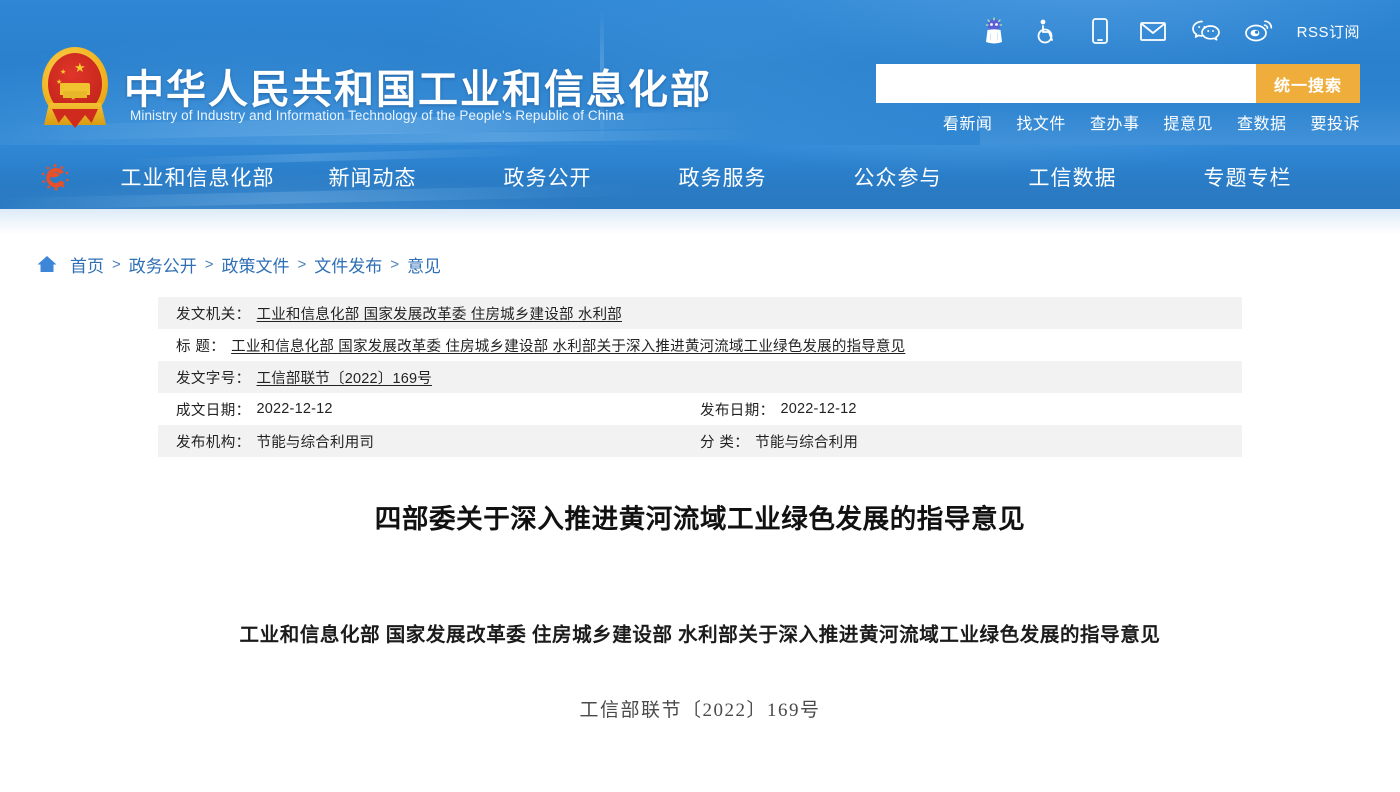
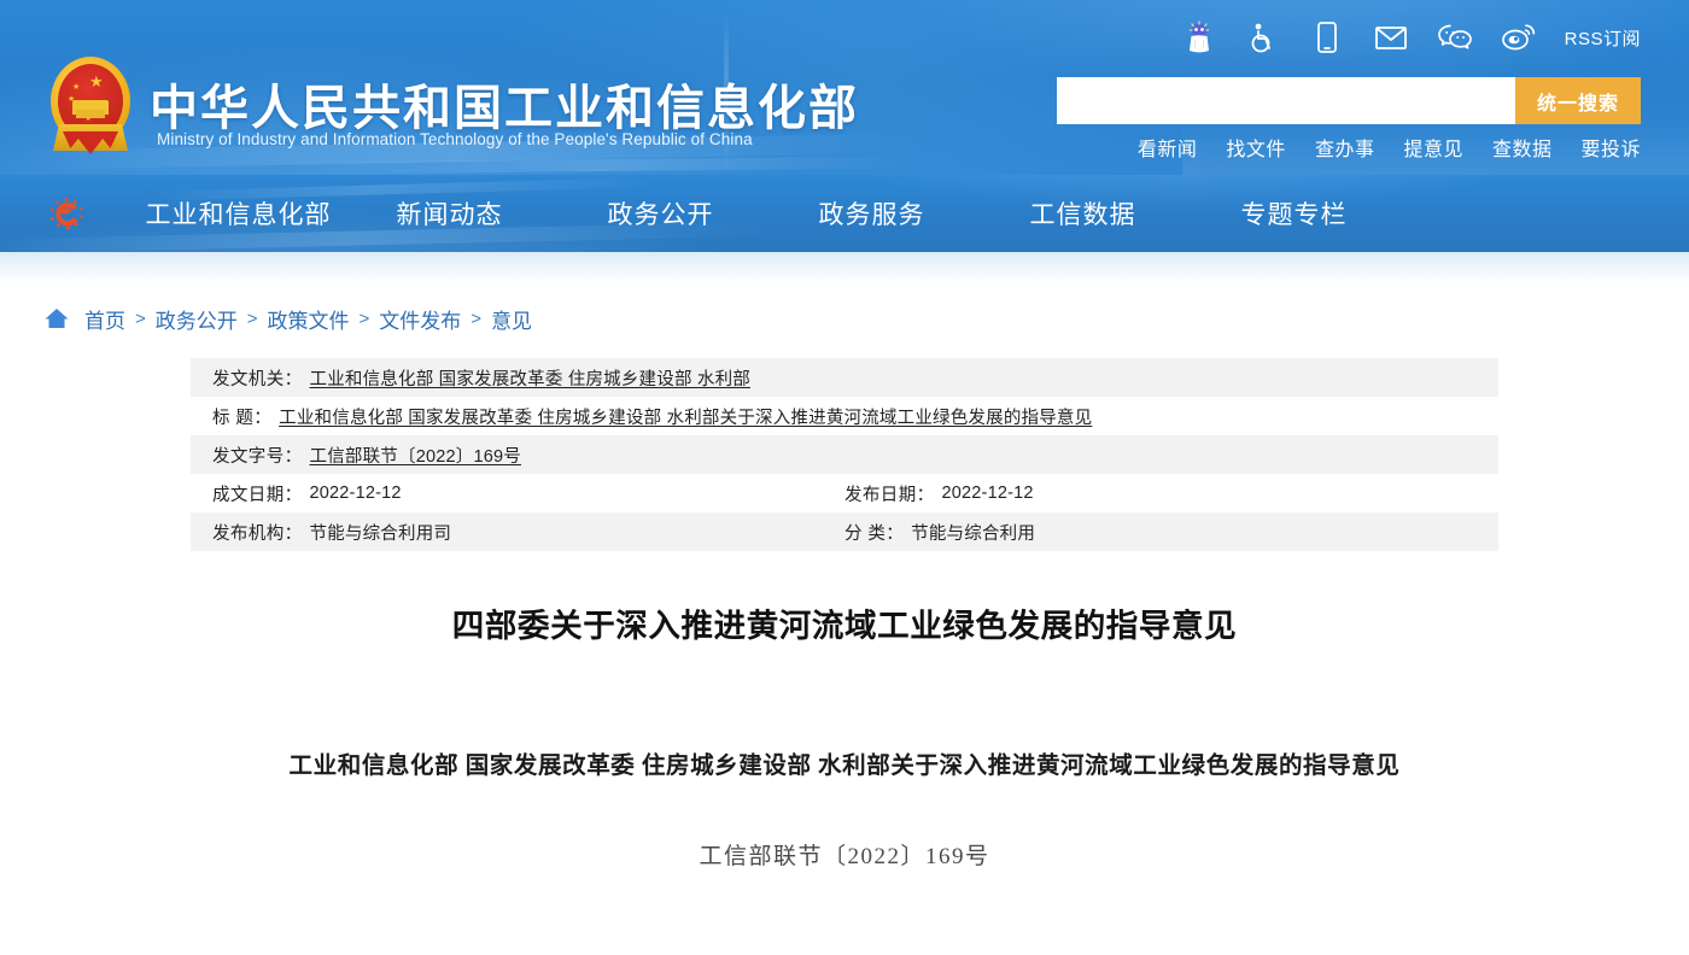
  中华人民共和国工业和信息化部
  Ministry of Industry and Information Technology of the People's Republic of China
  RSS订阅
  统一搜索
  看新闻
  找文件
  查办事
  提意见
  查数据
  要投诉
  工业和信息化部
  新闻动态
  政务公开
  政务服务
- 公众参与
  工信数据
  专题专栏
  首页
  >
  政务公开
  >
  政策文件
  >
  文件发布
  >
  意见
  发文机关： 工业和信息化部 国家发展改革委 住房城乡建设部 水利部
  标 题： 工业和信息化部 国家发展改革委 住房城乡建设部 水利部关于深入推进黄河流域工业绿色发展的指导意见
  发文字号： 工信部联节〔2022〕169号
  成文日期： 2022-12-12	发布日期： 2022-12-12
  发布机构： 节能与综合利用司	分 类： 节能与综合利用
  四部委关于深入推进黄河流域工业绿色发展的指导意见
  工业和信息化部 国家发展改革委 住房城乡建设部 水利部关于深入推进黄河流域工业绿色发展的指导意见
  工信部联节〔2022〕169号
